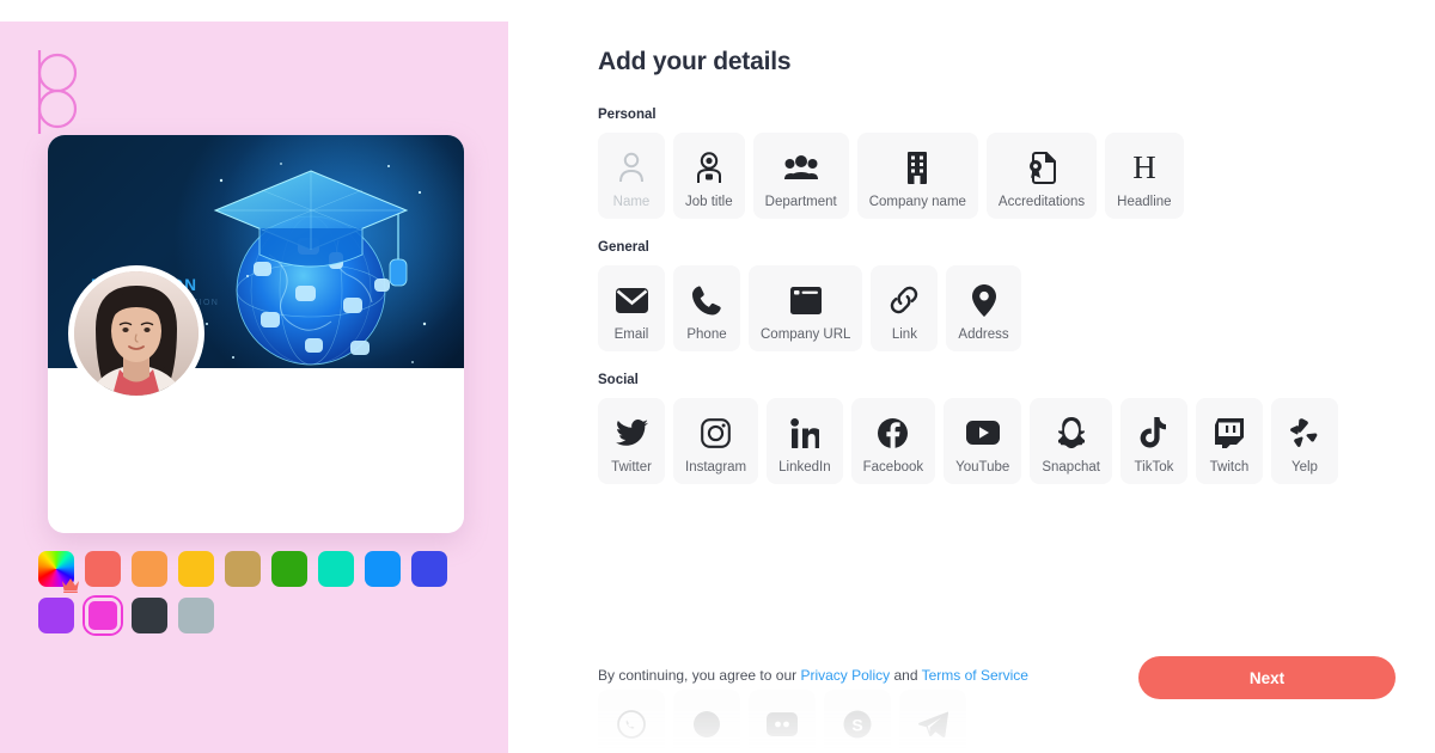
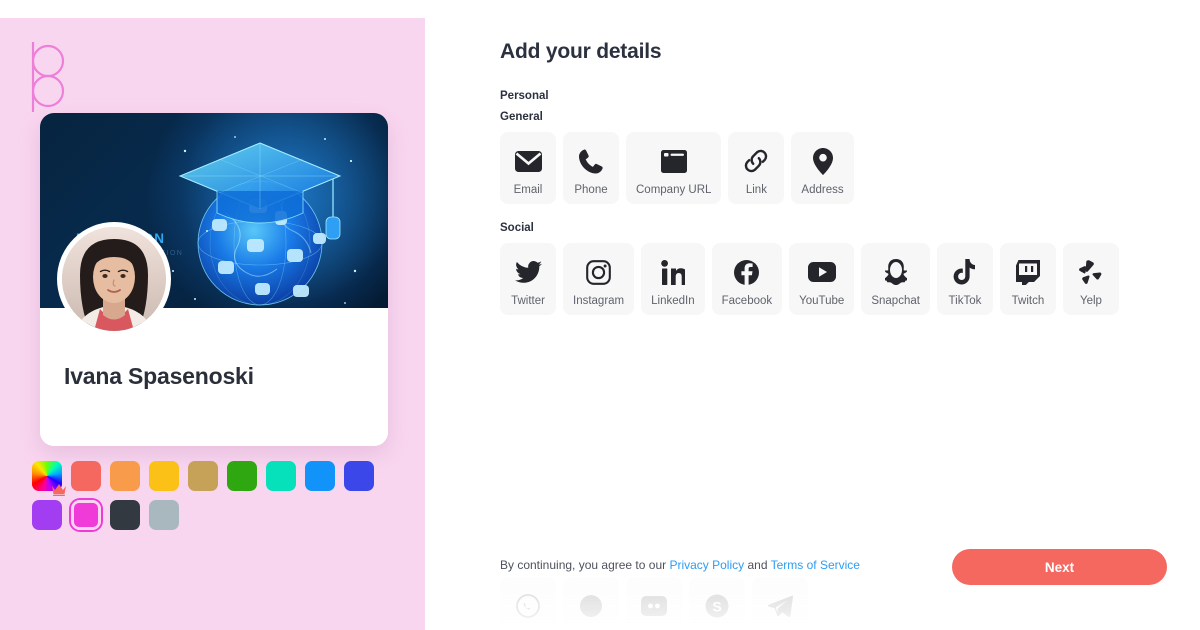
+ Ivana Spasenoski
  Add your details
  Personal
- Name
- Job title
- Department
- Company name
- Accreditations
- H
- Headline
  General
  Email
  Phone
  Company URL
  Link
  Address
  Social
  Twitter
  Instagram
  LinkedIn
  Facebook
  YouTube
  Snapchat
  TikTok
  Twitch
  Yelp
  S
  By continuing, you agree to our Privacy Policy and Terms of Service
  Next
